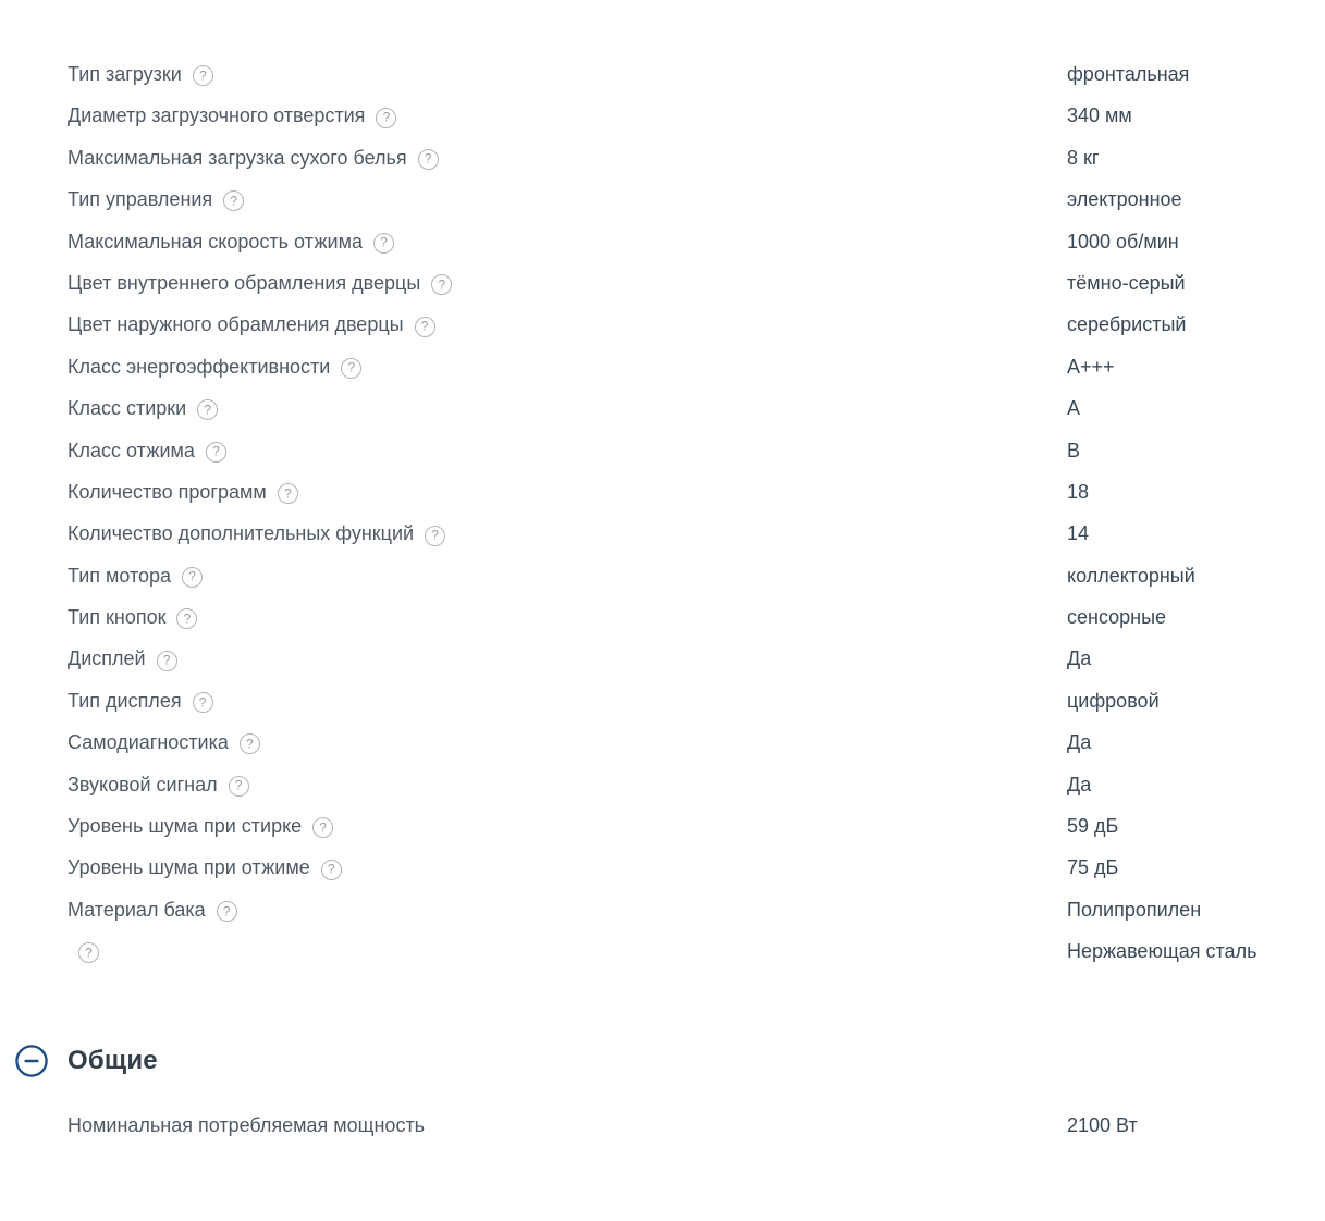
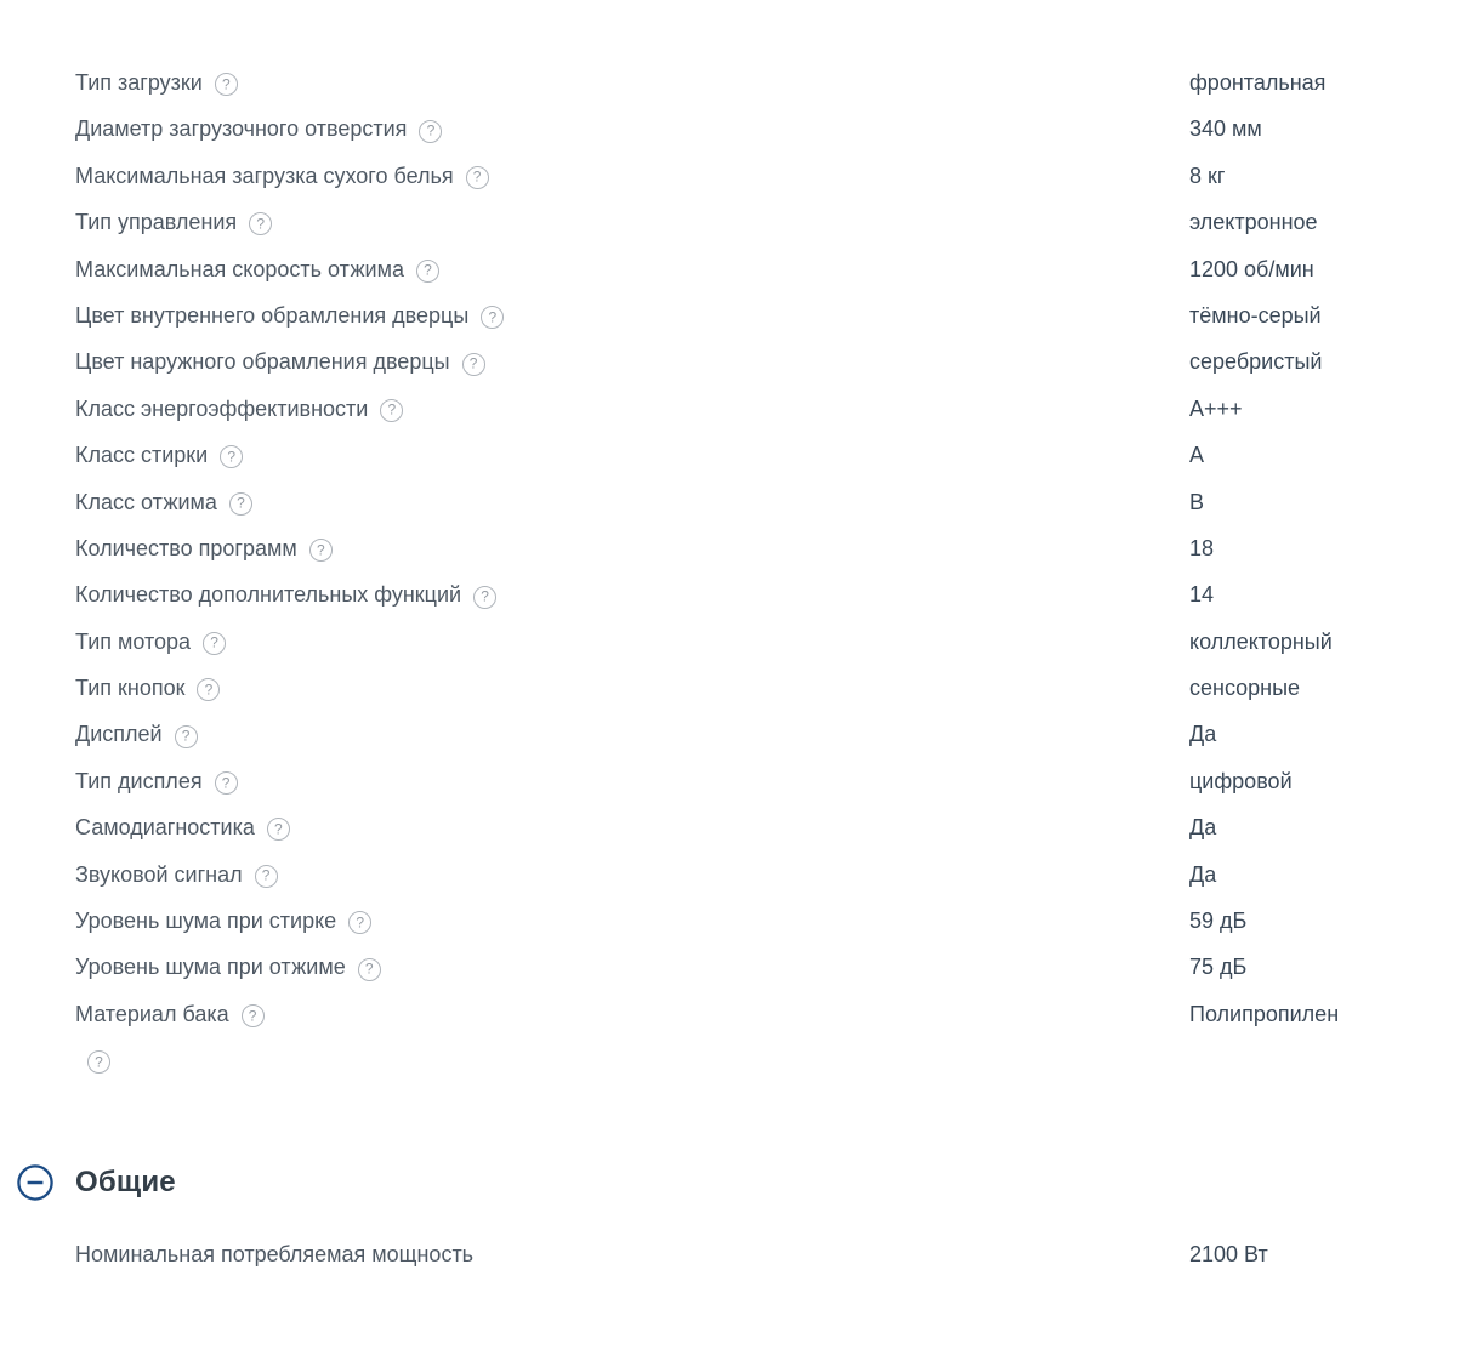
  Тип загрузки
  ?
  фронтальная
  Диаметр загрузочного отверстия
  ?
  340 мм
  Максимальная загрузка сухого белья
  ?
  8 кг
  Тип управления
  ?
  электронное
  Максимальная скорость отжима
  ?
- 1000 об/мин
+ 1200 об/мин
  Цвет внутреннего обрамления дверцы
  ?
  тёмно-серый
  Цвет наружного обрамления дверцы
  ?
  серебристый
  Класс энергоэффективности
  ?
  A+++
  Класс стирки
  ?
  A
  Класс отжима
  ?
  B
  Количество программ
  ?
  18
  Количество дополнительных функций
  ?
  14
  Тип мотора
  ?
  коллекторный
  Тип кнопок
  ?
  сенсорные
  Дисплей
  ?
  Да
  Тип дисплея
  ?
  цифровой
  Самодиагностика
  ?
  Да
  Звуковой сигнал
  ?
  Да
  Уровень шума при стирке
  ?
  59 дБ
  Уровень шума при отжиме
  ?
  75 дБ
  Материал бака
  ?
  Полипропилен
  ?
- Нержавеющая сталь
  Общие
  Номинальная потребляемая мощность
  2100 Вт
